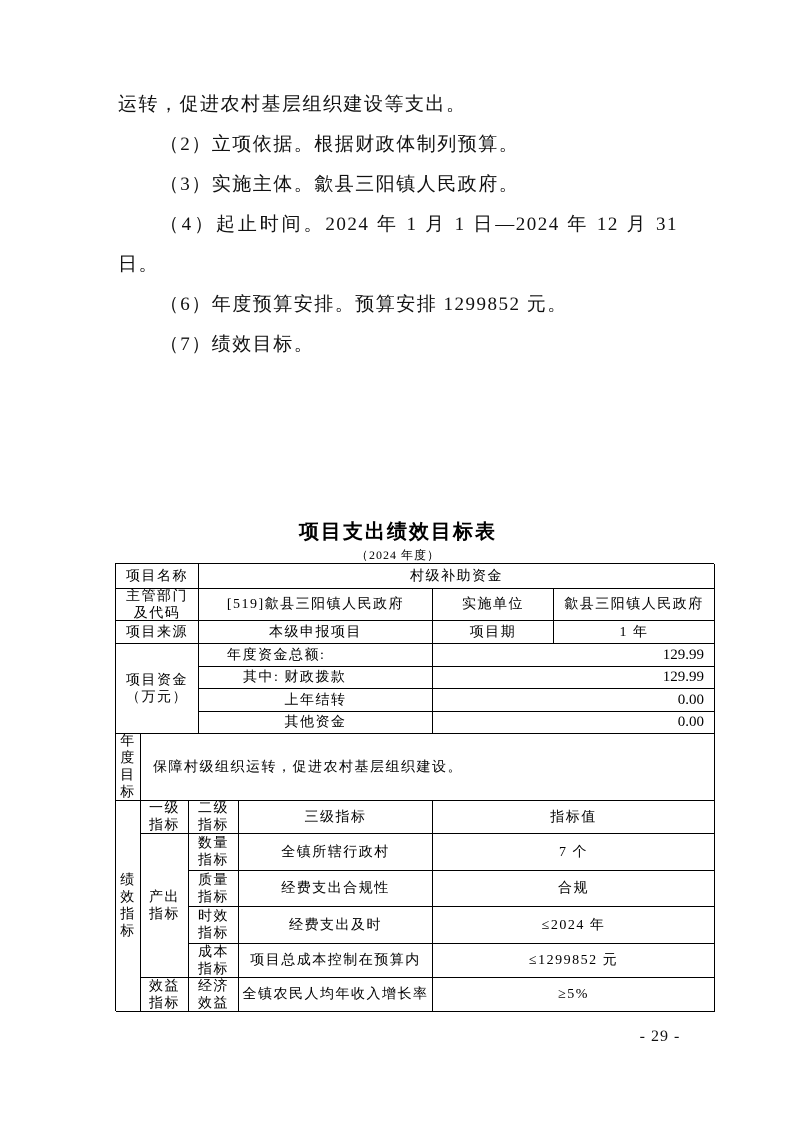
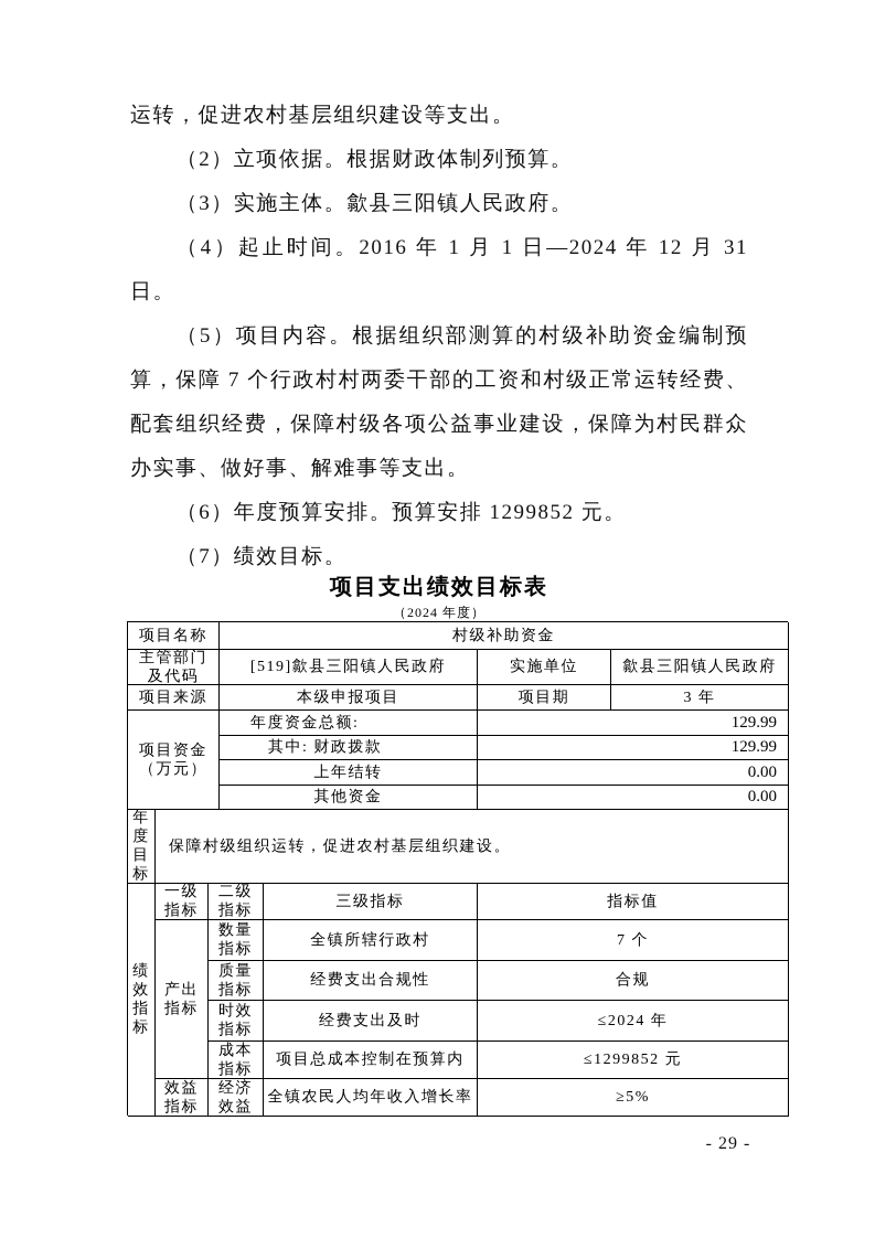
  运转，促进农村基层组织建设等支出。
  （2）立项依据。根据财政体制列预算。
  （3）实施主体。歙县三阳镇人民政府。
- （4）起止时间。2024 年 1 月 1 日—2024 年 12 月 31 日。
+ （4）起止时间。2016 年 1 月 1 日—2024 年 12 月 31 日。
+ （5）项目内容。根据组织部测算的村级补助资金编制预算，保障 7 个行政村村两委干部的工资和村级正常运转经费、配套组织经费，保障村级各项公益事业建设，保障为村民群众办实事、做好事、解难事等支出。
  （6）年度预算安排。预算安排 1299852 元。
  （7）绩效目标。
  项目支出绩效目标表
  （2024 年度）
  项目名称
  村级补助资金
  主管部门
  及代码
  [519]歙县三阳镇人民政府
  实施单位
  歙县三阳镇人民政府
  项目来源
  本级申报项目
  项目期
- 1 年
+ 3 年
  项目资金
  （万元）
  年度资金总额:
  129.99
  其中: 财政拨款
  129.99
  上年结转
  0.00
  其他资金
  0.00
  年度目标
  保障村级组织运转，促进农村基层组织建设。
  绩效指标
  一级
  指标
  二级
  指标
  三级指标
  指标值
  产出
  指标
  数量
  指标
  全镇所辖行政村
  7 个
  质量
  指标
  经费支出合规性
  合规
  时效
  指标
  经费支出及时
  ≤2024 年
  成本
  指标
  项目总成本控制在预算内
  ≤1299852 元
  效益
  指标
  经济
  效益
  全镇农民人均年收入增长率
  ≥5%
  - 29 -
